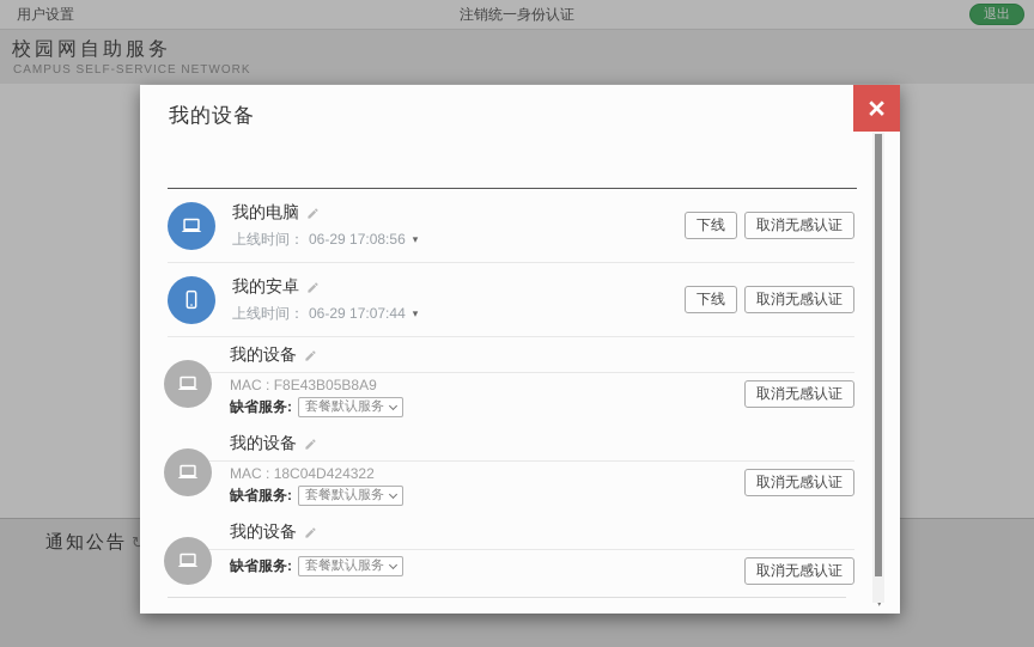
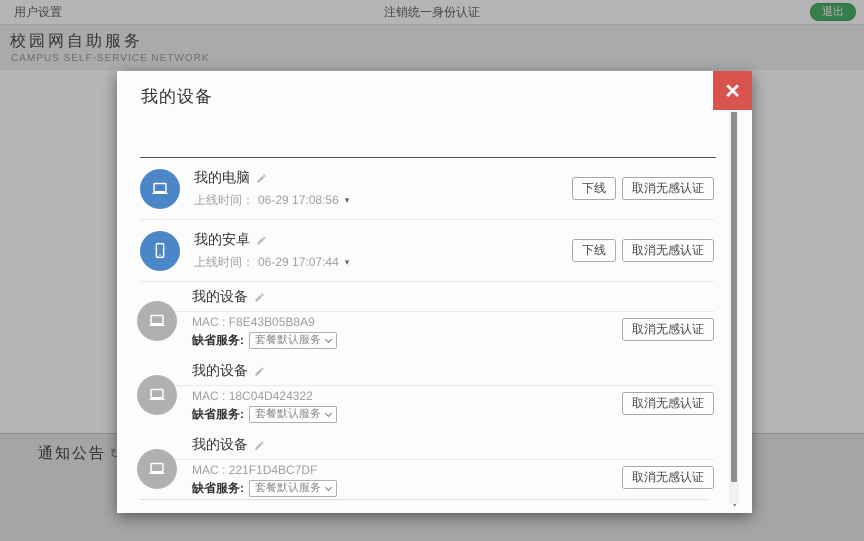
  用户设置
  注销统一身份认证
  退出
  校园网自助服务
  CAMPUS SELF-SERVICE NETWORK
  通知公告
  ↻
  ×
  我的设备
  我的电脑
  上线时间：
  06-29 17:08:56
  ▾
  下线
  取消无感认证
  我的安卓
  上线时间：
  06-29 17:07:44
  ▾
  下线
  取消无感认证
  我的设备
  MAC : F8E43B05B8A9
  缺省服务:
  套餐默认服务
  取消无感认证
  我的设备
  MAC : 18C04D424322
  缺省服务:
  套餐默认服务
  取消无感认证
  我的设备
+ MAC : 221F1D4BC7DF
  缺省服务:
  套餐默认服务
  取消无感认证
  ▾
